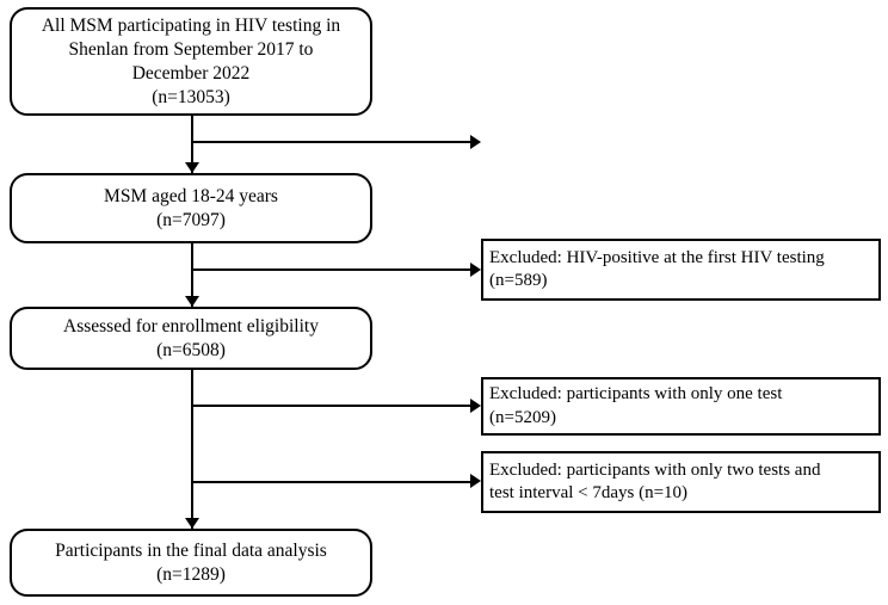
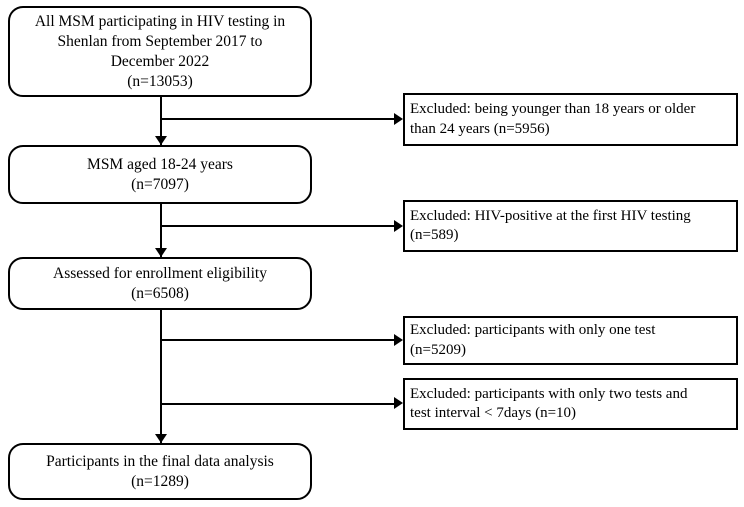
  All MSM participating in HIV testing in
  Shenlan from September 2017 to
  December 2022
  (n=13053)
  MSM aged 18-24 years
  (n=7097)
  Assessed for enrollment eligibility
  (n=6508)
  Participants in the final data analysis
  (n=1289)
+ Excluded: being younger than 18 years or older
+ than 24 years (n=5956)
  Excluded: HIV-positive at the first HIV testing
  (n=589)
  Excluded: participants with only one test
  (n=5209)
  Excluded: participants with only two tests and
  test interval < 7days (n=10)
